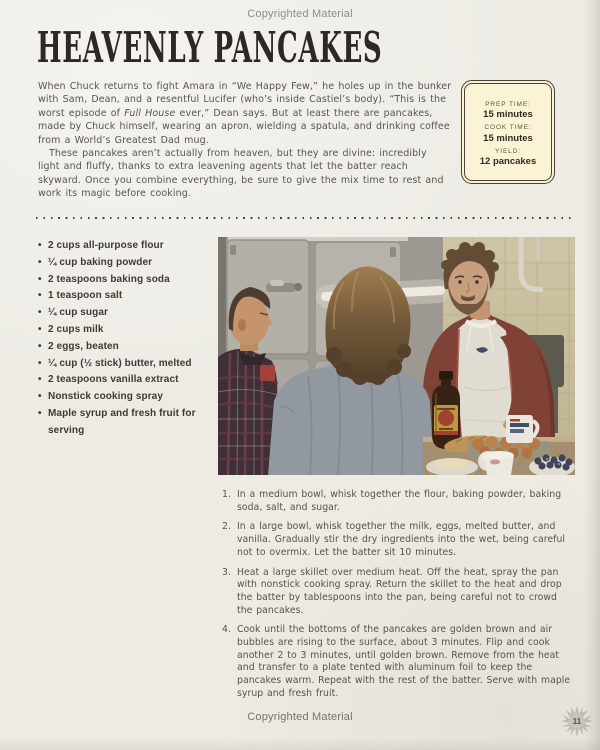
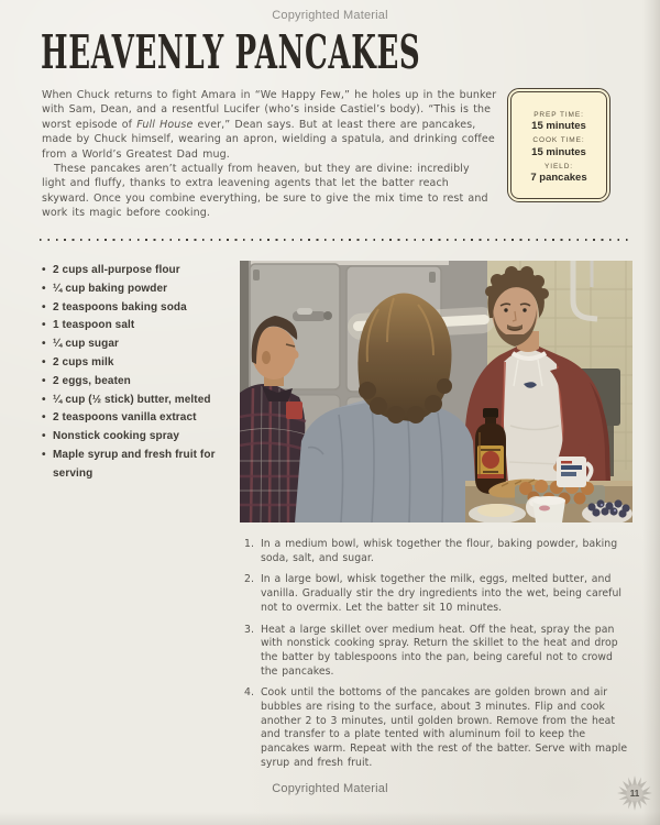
  Copyrighted Material
  HEAVENLY PANCAKES
  When Chuck returns to fight Amara in “We Happy Few,” he holes up in the bunker with Sam, Dean, and a resentful Lucifer (who’s inside Castiel’s body). “This is the worst episode of Full House ever,” Dean says. But at least there are pancakes, made by Chuck himself, wearing an apron, wielding a spatula, and drinking coffee from a World’s Greatest Dad mug.
  These pancakes aren’t actually from heaven, but they are divine: incredibly light and fluffy, thanks to extra leavening agents that let the batter reach skyward. Once you combine everything, be sure to give the mix time to rest and work its magic before cooking.
  15 minutes
  15 minutes
- 12 pancakes
+ 7 pancakes
  2 cups all-purpose flour
  ¼ cup baking powder
  2 teaspoons baking soda
  1 teaspoon salt
  ¼ cup sugar
  2 cups milk
  2 eggs, beaten
  ¼ cup (½ stick) butter, melted
  2 teaspoons vanilla extract
  Nonstick cooking spray
  Maple syrup and fresh fruit for serving
  1.
  In a medium bowl, whisk together the flour, baking powder, baking soda, salt, and sugar.
  2.
  In a large bowl, whisk together the milk, eggs, melted butter, and vanilla. Gradually stir the dry ingredients into the wet, being careful not to overmix. Let the batter sit 10 minutes.
  3.
  Heat a large skillet over medium heat. Off the heat, spray the pan with nonstick cooking spray. Return the skillet to the heat and drop the batter by tablespoons into the pan, being careful not to crowd the pancakes.
  4.
  Cook until the bottoms of the pancakes are golden brown and air bubbles are rising to the surface, about 3 minutes. Flip and cook another 2 to 3 minutes, until golden brown. Remove from the heat and transfer to a plate tented with aluminum foil to keep the pancakes warm. Repeat with the rest of the batter. Serve with maple syrup and fresh fruit.
  Copyrighted Material
  11
